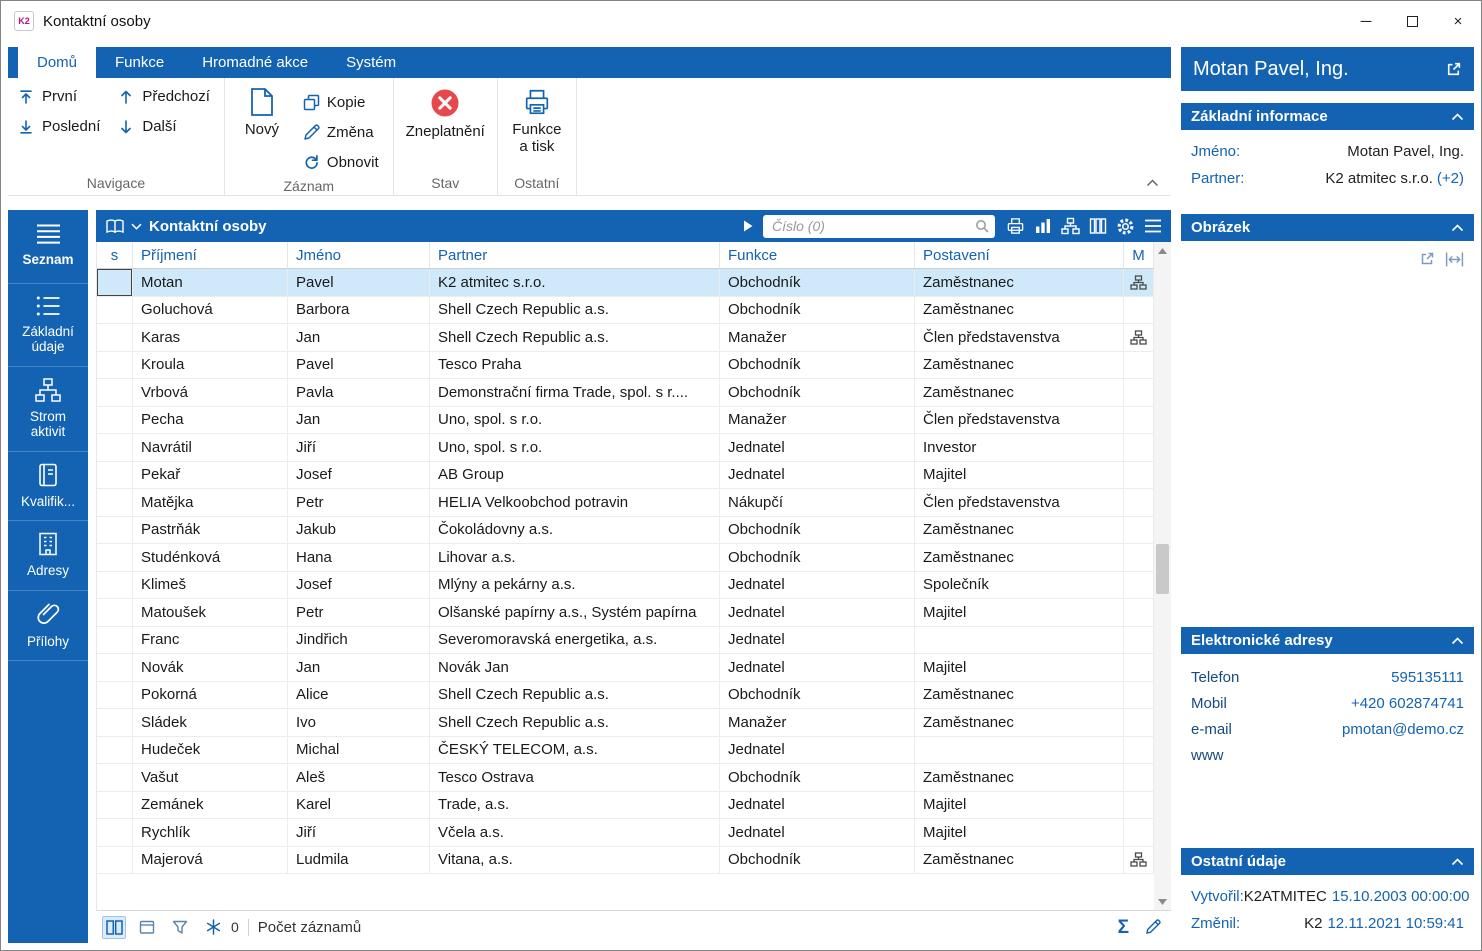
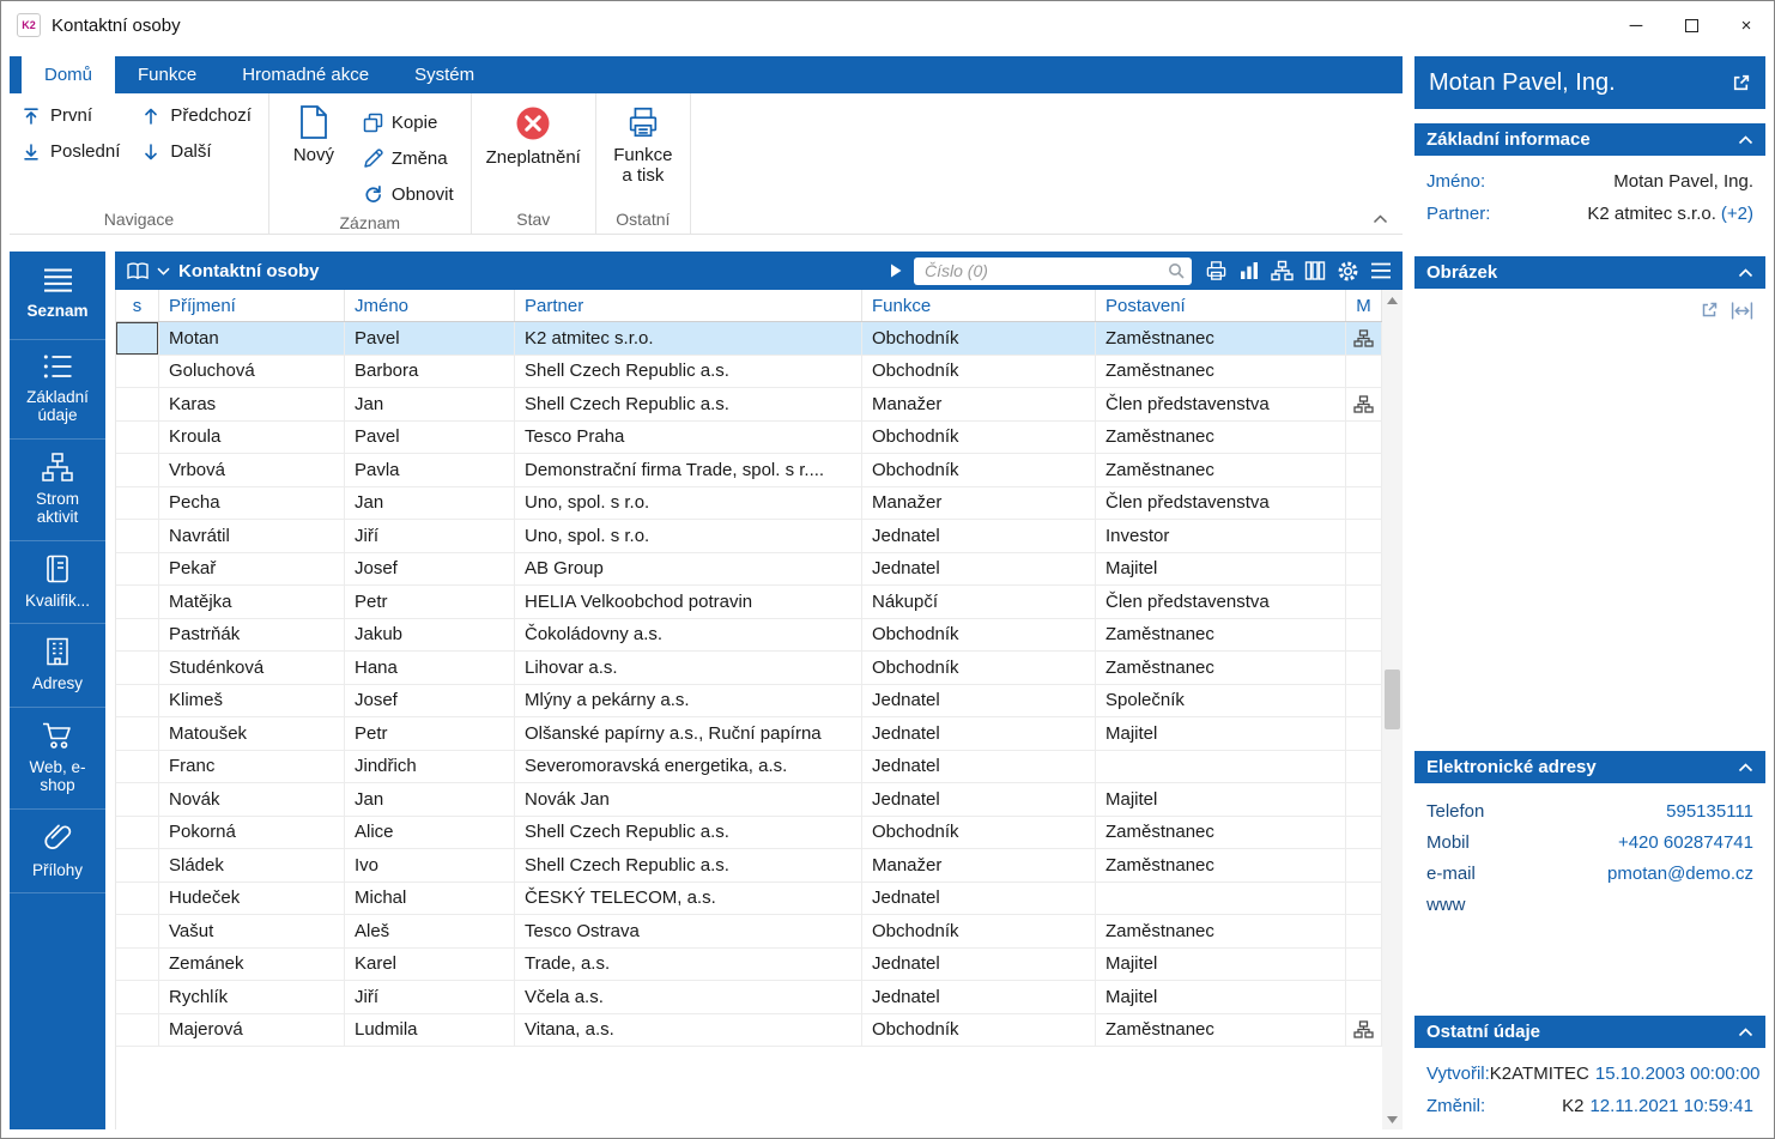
  K2
  Kontaktní osoby
  ─
  ×
  Domů
  Funkce
  Hromadné akce
  Systém
  První
  Předchozí
  Poslední
  Další
  Navigace
  Nový
  Kopie
  Změna
  Obnovit
  Záznam
  Zneplatnění
  Stav
  Funkce a tisk
  Ostatní
  Seznam
  Základní údaje
  Strom aktivit
  Kvalifik...
  Adresy
+ Web, e-shop
  Přílohy
  Kontaktní osoby
  Číslo (0)
  s
  Příjmení
  Jméno
  Partner
  Funkce
  Postavení
  M
  Motan
  Pavel
  K2 atmitec s.r.o.
  Obchodník
  Zaměstnanec
  Goluchová
  Barbora
  Shell Czech Republic a.s.
  Obchodník
  Zaměstnanec
  Karas
  Jan
  Shell Czech Republic a.s.
  Manažer
  Člen představenstva
  Kroula
  Pavel
  Tesco Praha
  Obchodník
  Zaměstnanec
  Vrbová
  Pavla
  Demonstrační firma Trade, spol. s r....
  Obchodník
  Zaměstnanec
  Pecha
  Jan
  Uno, spol. s r.o.
  Manažer
  Člen představenstva
  Navrátil
  Jiří
  Uno, spol. s r.o.
  Jednatel
  Investor
  Pekař
  Josef
  AB Group
  Jednatel
  Majitel
  Matějka
  Petr
  HELIA Velkoobchod potravin
  Nákupčí
  Člen představenstva
  Pastrňák
  Jakub
  Čokoládovny a.s.
  Obchodník
  Zaměstnanec
  Studénková
  Hana
  Lihovar a.s.
  Obchodník
  Zaměstnanec
  Klimeš
  Josef
  Mlýny a pekárny a.s.
  Jednatel
  Společník
  Matoušek
  Petr
- Olšanské papírny a.s., Systém papírna
+ Olšanské papírny a.s., Ruční papírna
  Jednatel
  Majitel
  Franc
  Jindřich
  Severomoravská energetika, a.s.
  Jednatel
  Novák
  Jan
  Novák Jan
  Jednatel
  Majitel
  Pokorná
  Alice
  Shell Czech Republic a.s.
  Obchodník
  Zaměstnanec
  Sládek
  Ivo
  Shell Czech Republic a.s.
  Manažer
  Zaměstnanec
  Hudeček
  Michal
  ČESKÝ TELECOM, a.s.
  Jednatel
  Vašut
  Aleš
  Tesco Ostrava
  Obchodník
  Zaměstnanec
  Zemánek
  Karel
  Trade, a.s.
  Jednatel
  Majitel
  Rychlík
  Jiří
  Včela a.s.
  Jednatel
  Majitel
  Majerová
  Ludmila
  Vitana, a.s.
  Obchodník
  Zaměstnanec
- 0
- Počet záznamů
- Σ
  Motan Pavel, Ing.
  Základní informace
  Jméno:
  Motan Pavel, Ing.
  Partner:
  K2 atmitec s.r.o.
  (+2)
  Obrázek
  Elektronické adresy
  Telefon
  595135111
  Mobil
  +420 602874741
  e-mail
  pmotan@demo.cz
  www
  Ostatní údaje
  Vytvořil:
  K2ATMITEC 15.10.2003 00:00:00
  Změnil:
  K2 12.11.2021 10:59:41
